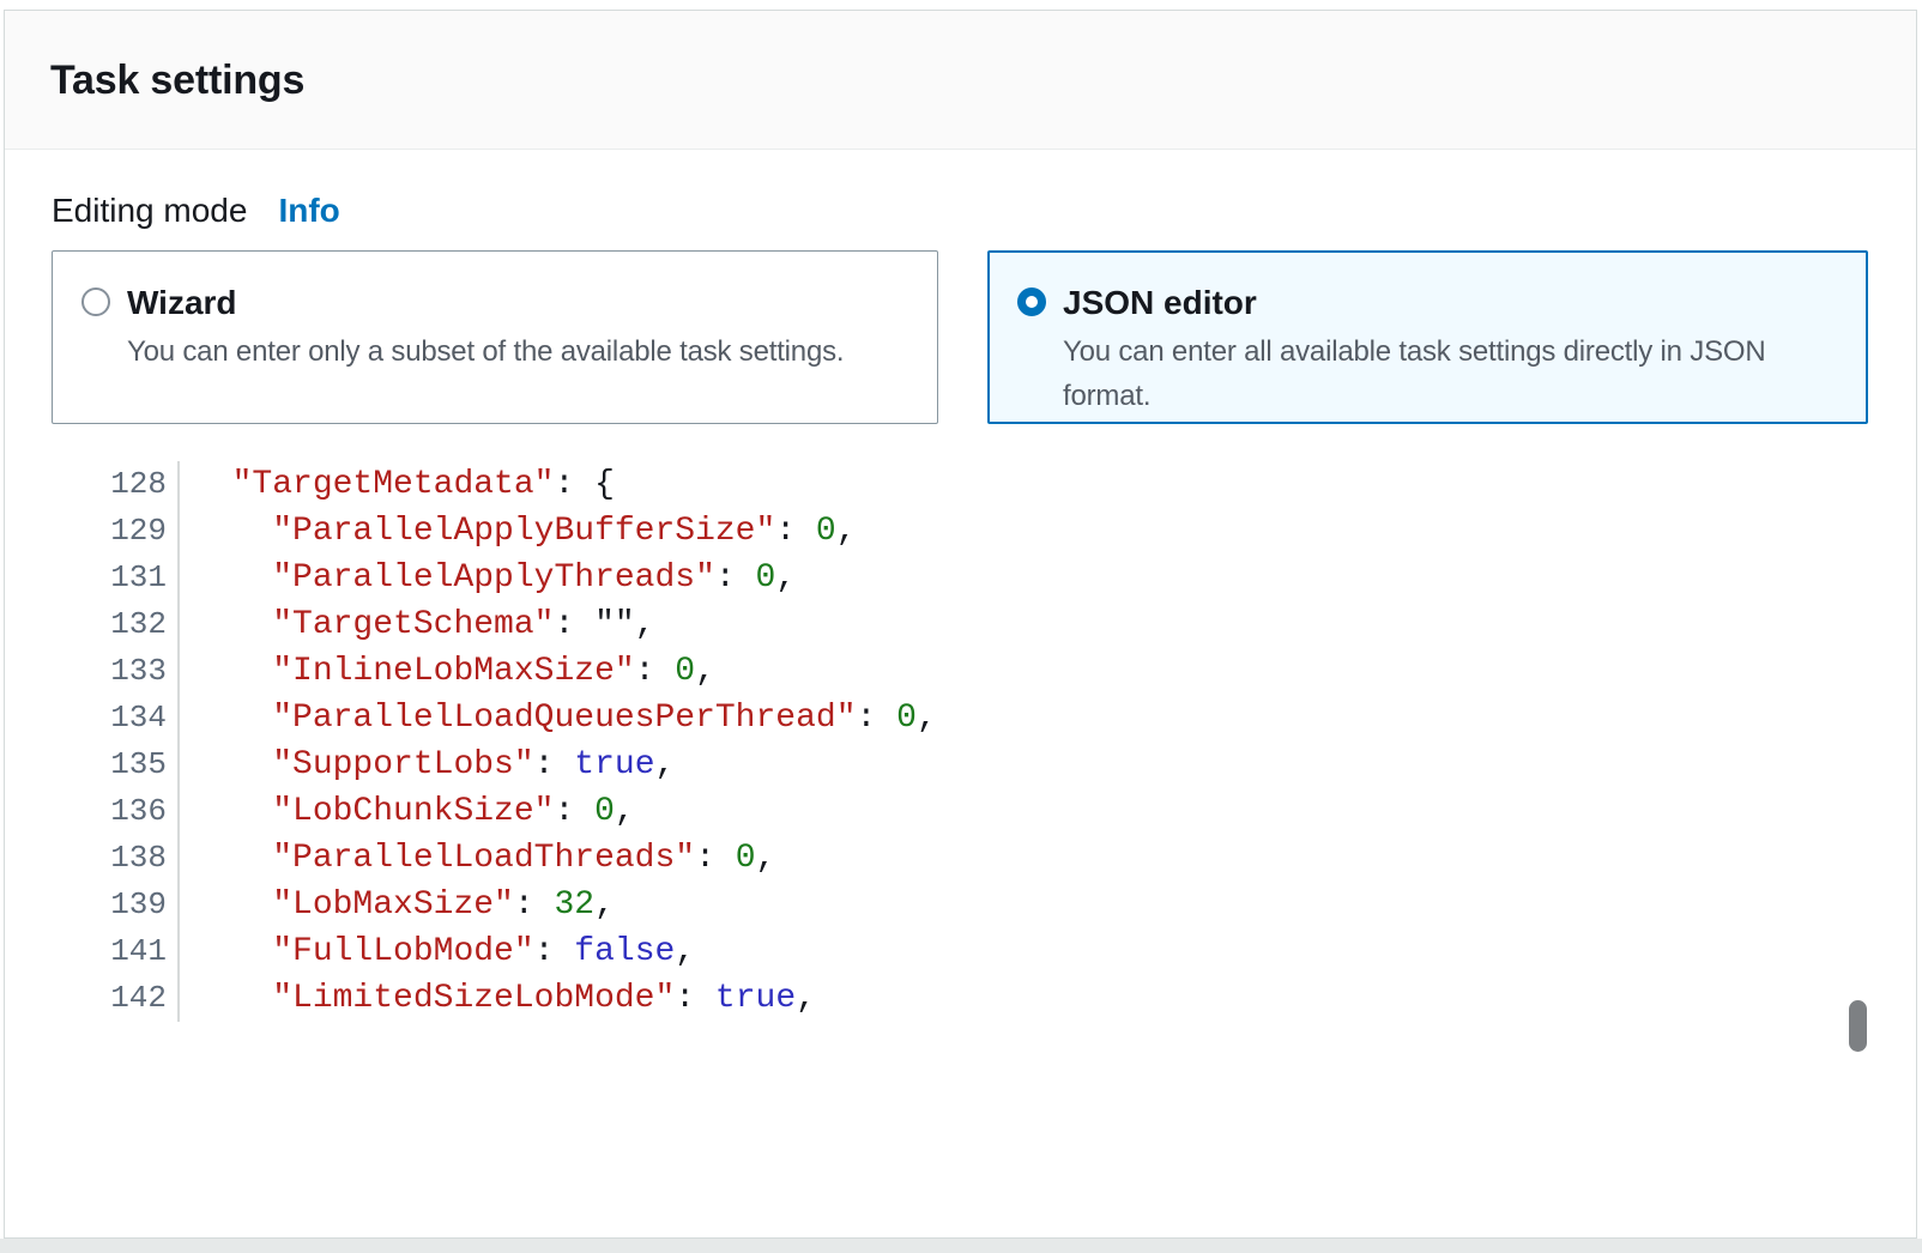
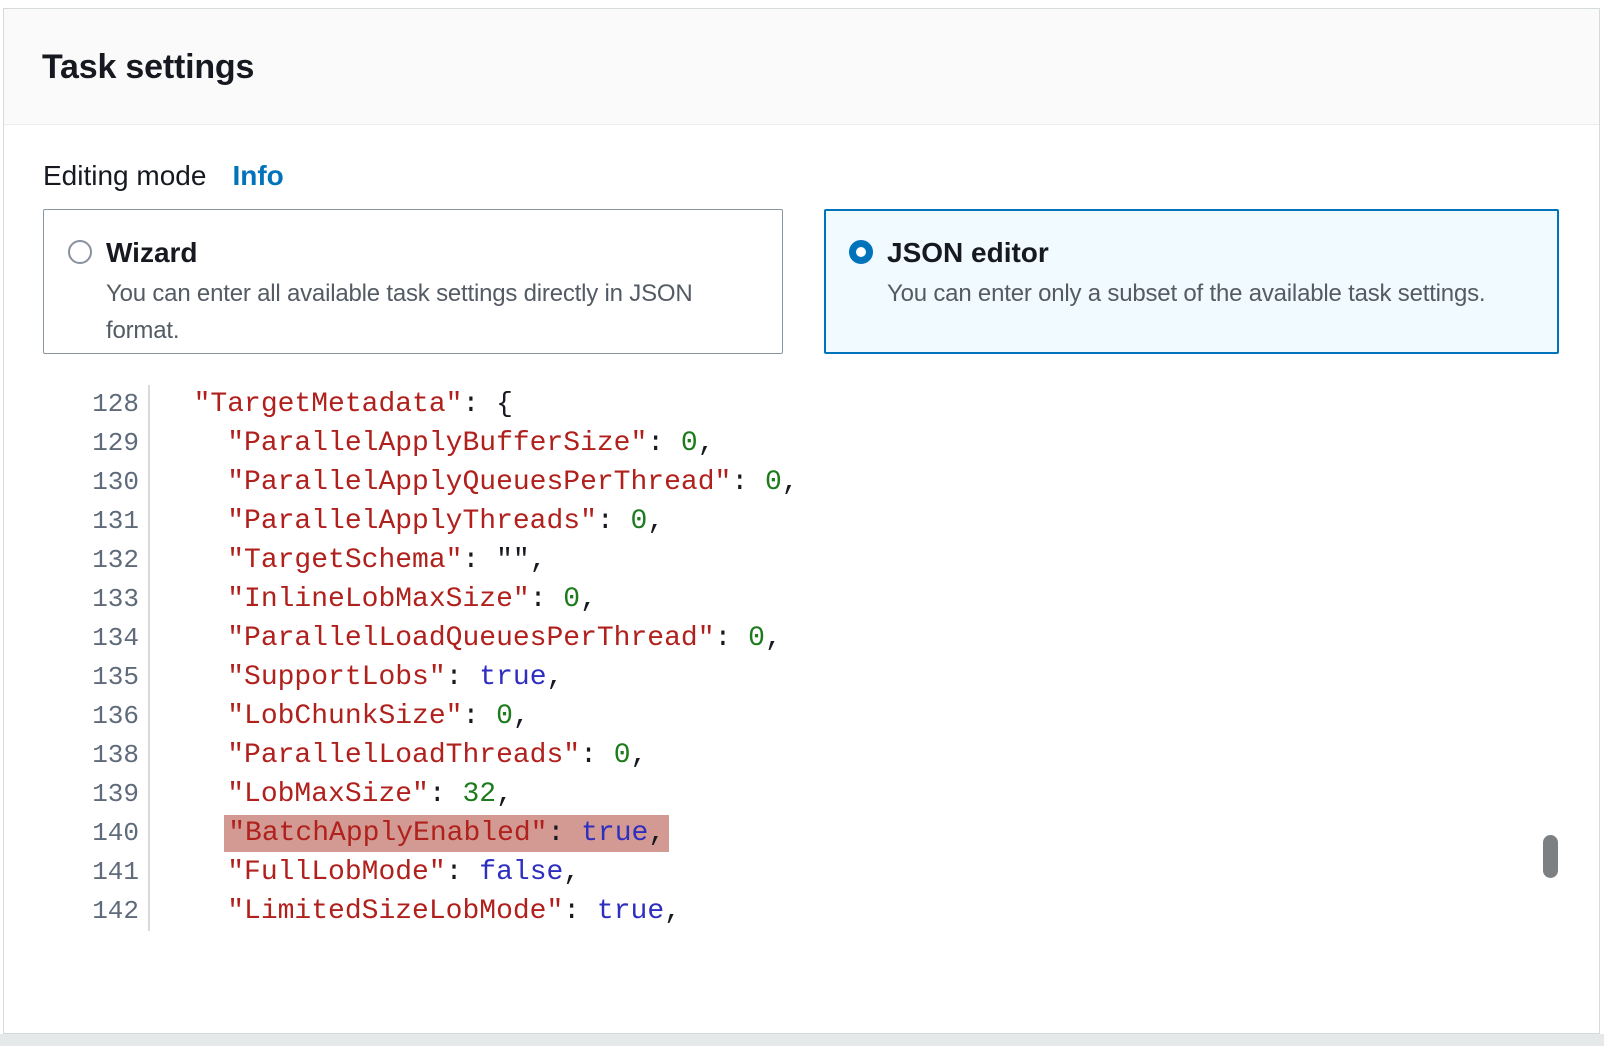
  Task settings
  Editing mode
  Info
  Wizard
- You can enter only a subset of the available task settings.
+ You can enter all available task settings directly in JSON format.
  JSON editor
- You can enter all available task settings directly in JSON format.
+ You can enter only a subset of the available task settings.
  128
  "TargetMetadata": {
  129
  "ParallelApplyBufferSize": 0,
+ 130
+ "ParallelApplyQueuesPerThread": 0,
  131
  "ParallelApplyThreads": 0,
  132
  "TargetSchema": "",
  133
  "InlineLobMaxSize": 0,
  134
  "ParallelLoadQueuesPerThread": 0,
  135
  "SupportLobs": true,
  136
  "LobChunkSize": 0,
  138
  "ParallelLoadThreads": 0,
  139
  "LobMaxSize": 32,
+ 140
+ "BatchApplyEnabled": true,
  141
  "FullLobMode": false,
  142
  "LimitedSizeLobMode": true,
